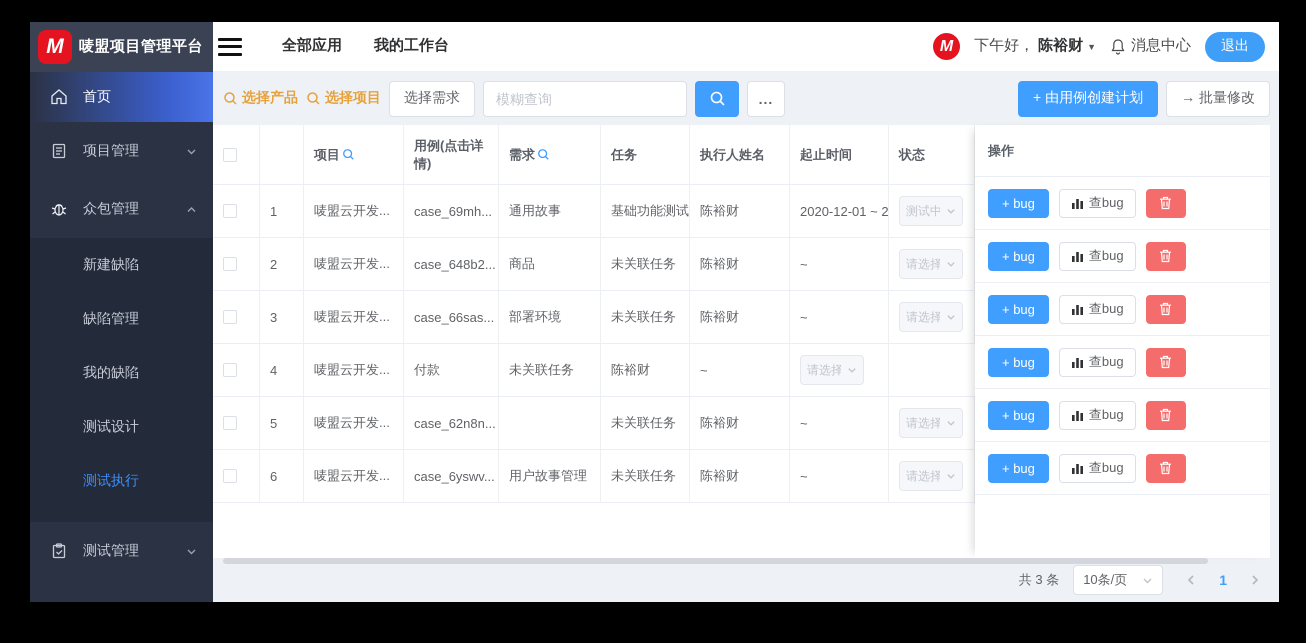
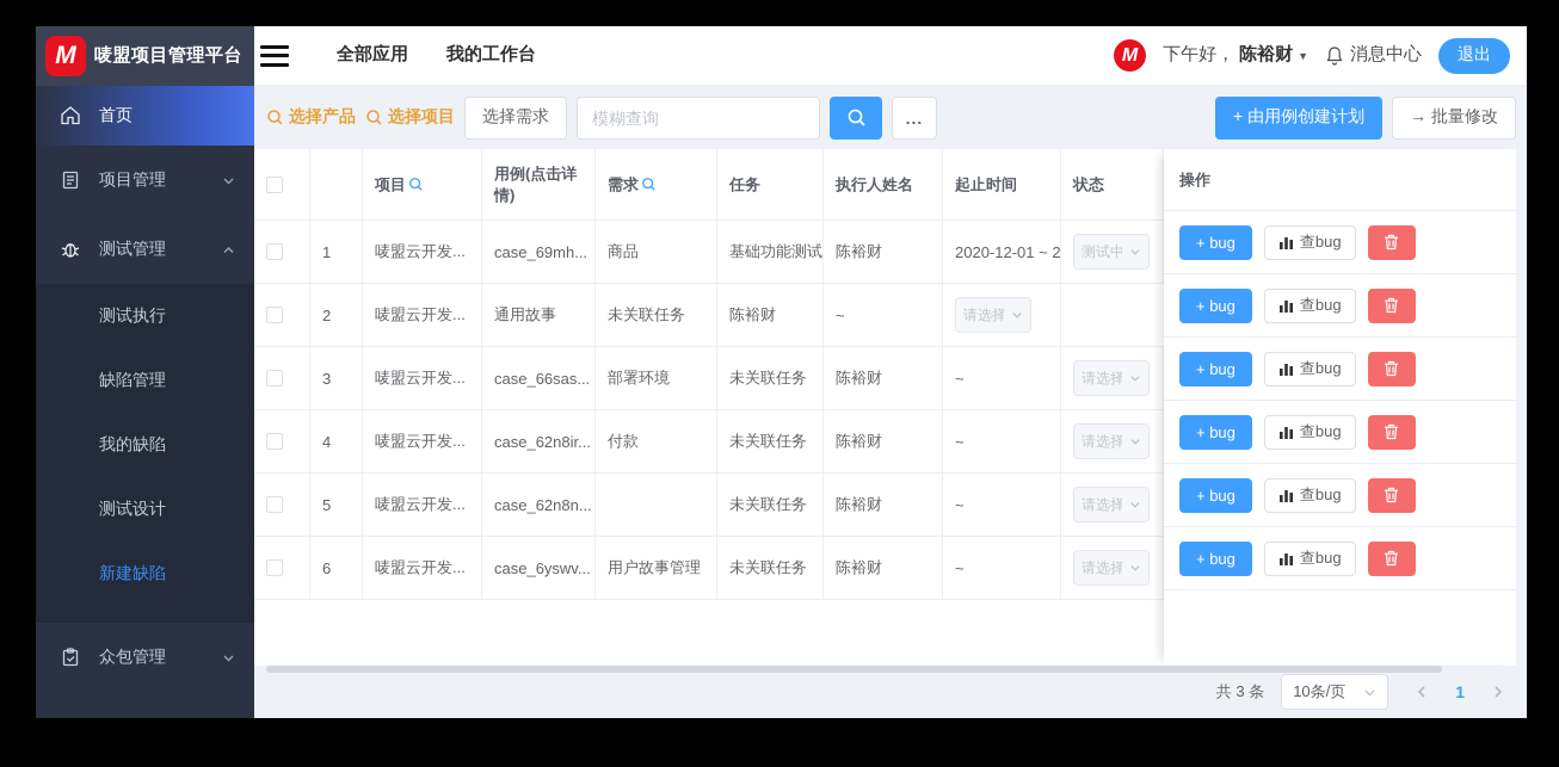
  M
  唛盟项目管理平台
  首页
  项目管理
- 众包管理
+ 测试管理
- 新建缺陷
+ 测试执行
  缺陷管理
  我的缺陷
  测试设计
- 测试执行
+ 新建缺陷
- 测试管理
+ 众包管理
  全部应用
  我的工作台
  M
  下午好，
  陈裕财
  ▼
  消息中心
  退出
  选择产品
  选择项目
  选择需求
  模糊查询
  ...
  + 由用例创建计划
  → 批量修改
  项目
  用例(点击详情)
  需求
  任务
  执行人姓名
  起止时间
  状态
  1
  唛盟云开发...
  case_69mh...
- 通用故事
+ 商品
  基础功能测试
  陈裕财
  2020-12-01 ~ 2
  测试中
  2
  唛盟云开发...
- case_648b2...
- 商品
+ 通用故事
  未关联任务
  陈裕财
  ~
  请选择
  3
  唛盟云开发...
  case_66sas...
  部署环境
  未关联任务
  陈裕财
  ~
  请选择
  4
  唛盟云开发...
+ case_62n8ir...
  付款
  未关联任务
  陈裕财
  ~
  请选择
  5
  唛盟云开发...
  case_62n8n...
  未关联任务
  陈裕财
  ~
  请选择
  6
  唛盟云开发...
  case_6yswv...
  用户故事管理
  未关联任务
  陈裕财
  ~
  请选择
  操作
  + bug
  查bug
  + bug
  查bug
  + bug
  查bug
  + bug
  查bug
  + bug
  查bug
  + bug
  查bug
  共 3 条
  10条/页
  1
